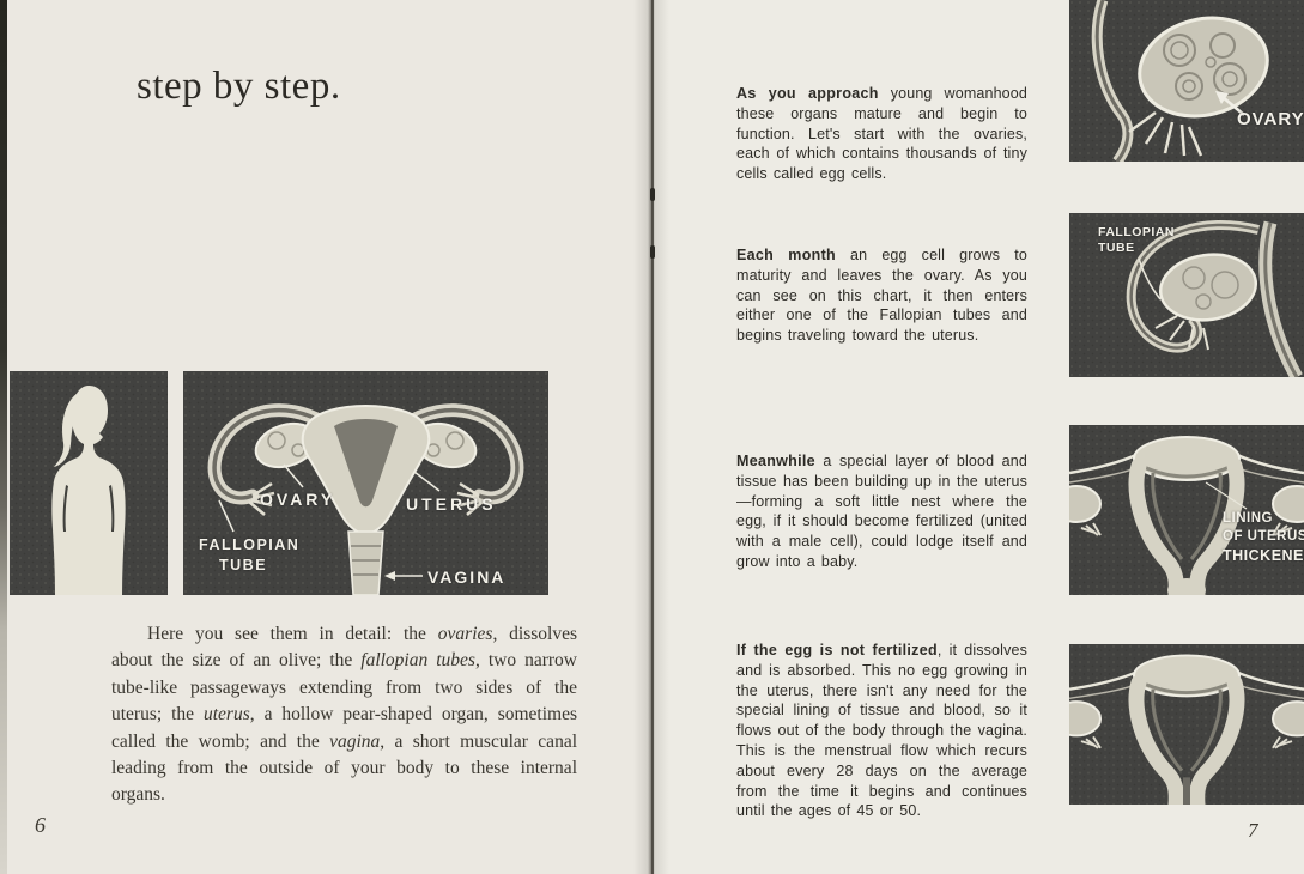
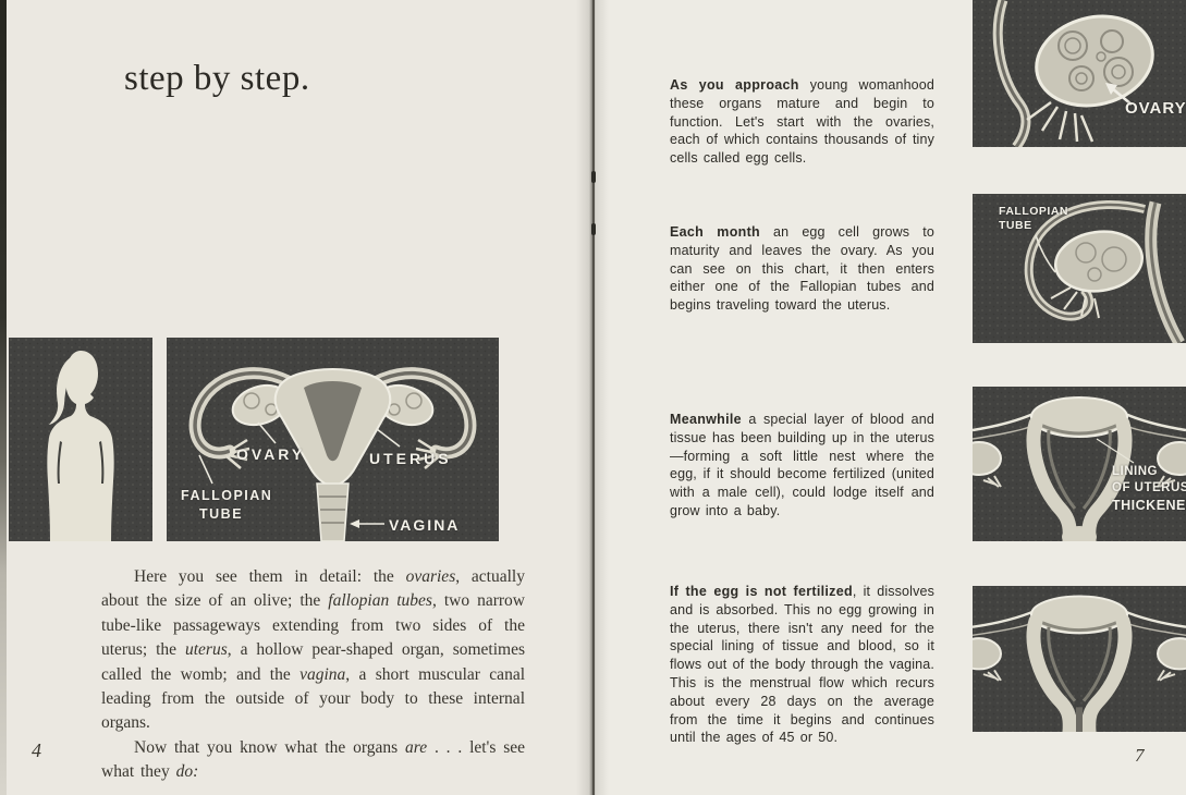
  step by step.
  OVARY
  UTERUS
  FALLOPIAN
  TUBE
  VAGINA
- Here you see them in detail: the ovaries, dissolves about the size of an olive; the fallopian tubes, two narrow tube-like passageways extending from two sides of the uterus; the uterus, a hollow pear-shaped organ, sometimes called the womb; and the vagina, a short muscular canal leading from the outside of your body to these internal organs.
+ Here you see them in detail: the ovaries, actually about the size of an olive; the fallopian tubes, two narrow tube-like passageways extending from two sides of the uterus; the uterus, a hollow pear-shaped organ, sometimes called the womb; and the vagina, a short muscular canal leading from the outside of your body to these internal organs.
+ Now that you know what the organs are . . . let's see what they do:
- 6
+ 4
  As you approach young womanhood these organs mature and begin to function. Let's start with the ovaries, each of which contains thousands of tiny cells called egg cells.
  Each month an egg cell grows to maturity and leaves the ovary. As you can see on this chart, it then enters either one of the Fallopian tubes and begins traveling toward the uterus.
  Meanwhile a special layer of blood and tissue has been building up in the uterus—forming a soft little nest where the egg, if it should become fertilized (united with a male cell), could lodge itself and grow into a baby.
  If the egg is not fertilized, it dissolves and is absorbed. This no egg growing in the uterus, there isn't any need for the special lining of tissue and blood, so it flows out of the body through the vagina. This is the menstrual flow which recurs about every 28 days on the average from the time it begins and continues until the ages of 45 or 50.
  OVARY
  FALLOPIAN
  TUBE
  LINING
  OF UTERUS
  THICKENE
  7
